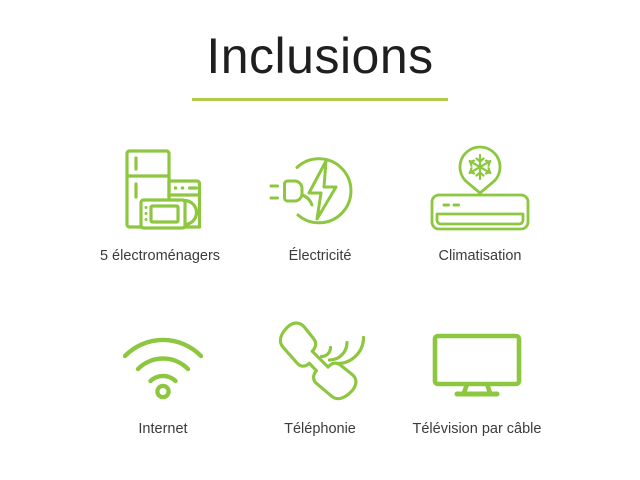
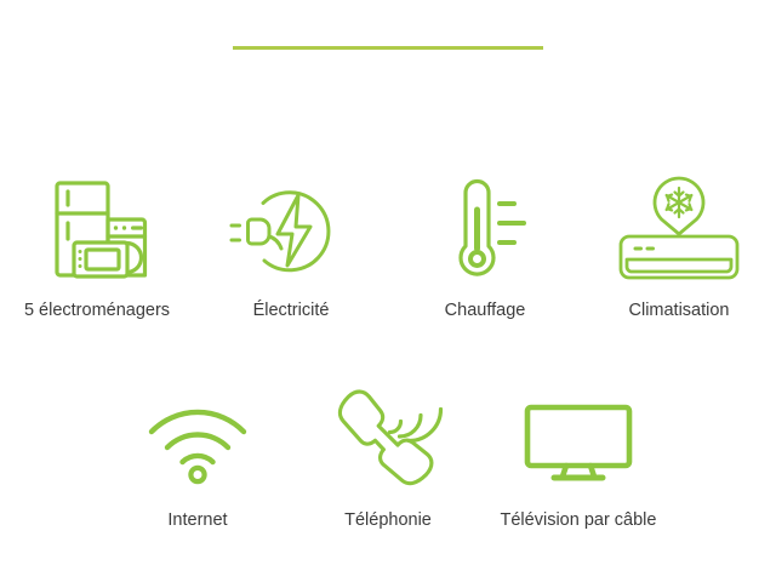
- Inclusions
  5 électroménagers
  Électricité
+ Chauffage
  Climatisation
  Internet
  Téléphonie
  Télévision par câble
